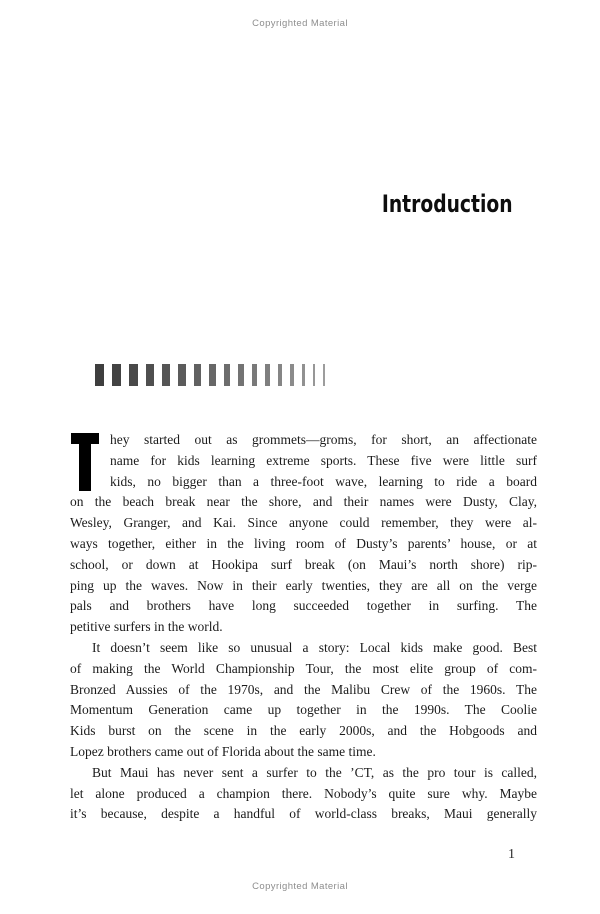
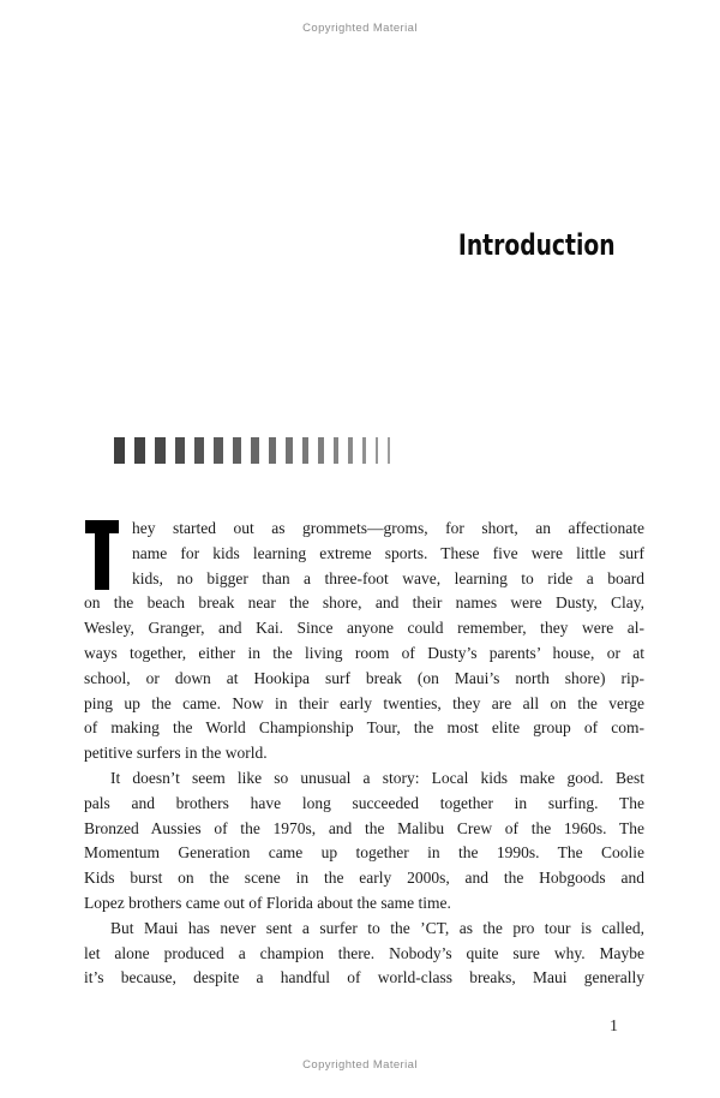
  Copyrighted Material
  Introduction
  T
  hey started out as grommets—groms, for short, an affectionate
  name for kids learning extreme sports. These five were little surf
  kids, no bigger than a three-foot wave, learning to ride a board
  on the beach break near the shore, and their names were Dusty, Clay,
  Wesley, Granger, and Kai. Since anyone could remember, they were al-
  ways together, either in the living room of Dusty’s parents’ house, or at
  school, or down at Hookipa surf break (on Maui’s north shore) rip-
- ping up the waves. Now in their early twenties, they are all on the verge
+ ping up the came. Now in their early twenties, they are all on the verge
- pals and brothers have long succeeded together in surfing. The
+ of making the World Championship Tour, the most elite group of com-
  petitive surfers in the world.
  It doesn’t seem like so unusual a story: Local kids make good. Best
- of making the World Championship Tour, the most elite group of com-
+ pals and brothers have long succeeded together in surfing. The
  Bronzed Aussies of the 1970s, and the Malibu Crew of the 1960s. The
  Momentum Generation came up together in the 1990s. The Coolie
  Kids burst on the scene in the early 2000s, and the Hobgoods and
  Lopez brothers came out of Florida about the same time.
  But Maui has never sent a surfer to the ’CT, as the pro tour is called,
  let alone produced a champion there. Nobody’s quite sure why. Maybe
  it’s because, despite a handful of world-class breaks, Maui generally
  1
  Copyrighted Material
